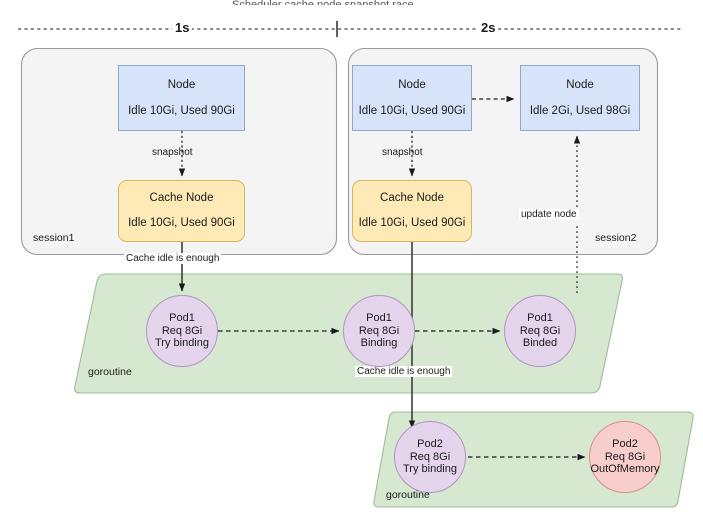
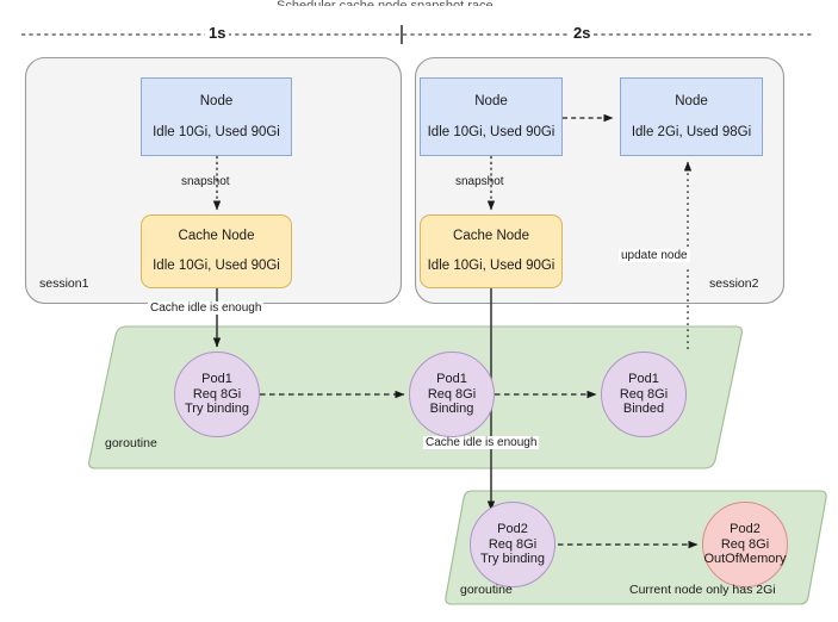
  1s
  2s
  Node
  Idle 10Gi, Used 90Gi
  snapshot
  Cache Node
  Idle 10Gi, Used 90Gi
  session1
  Node
  Idle 10Gi, Used 90Gi
  Node
  Idle 2Gi, Used 98Gi
  snapshot
  Cache Node
  Idle 10Gi, Used 90Gi
  update node
  session2
  Cache idle is enough
  Cache idle is enough
  Pod1
  Req 8Gi
  Try binding
  Pod1
  Req 8Gi
  Binding
  Pod1
  Req 8Gi
  Binded
  goroutine
  Pod2
  Req 8Gi
  Try binding
  Pod2
  Req 8Gi
  OutOfMemory
  goroutine
+ Current node only has 2Gi
